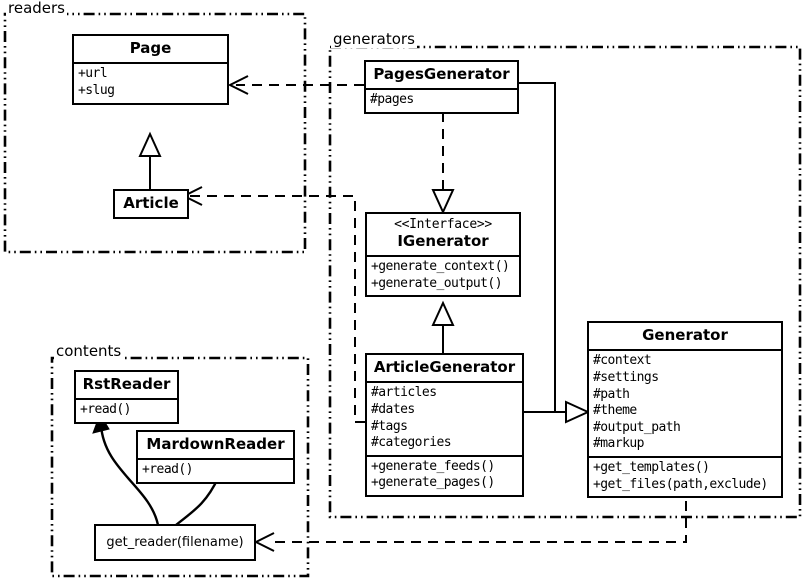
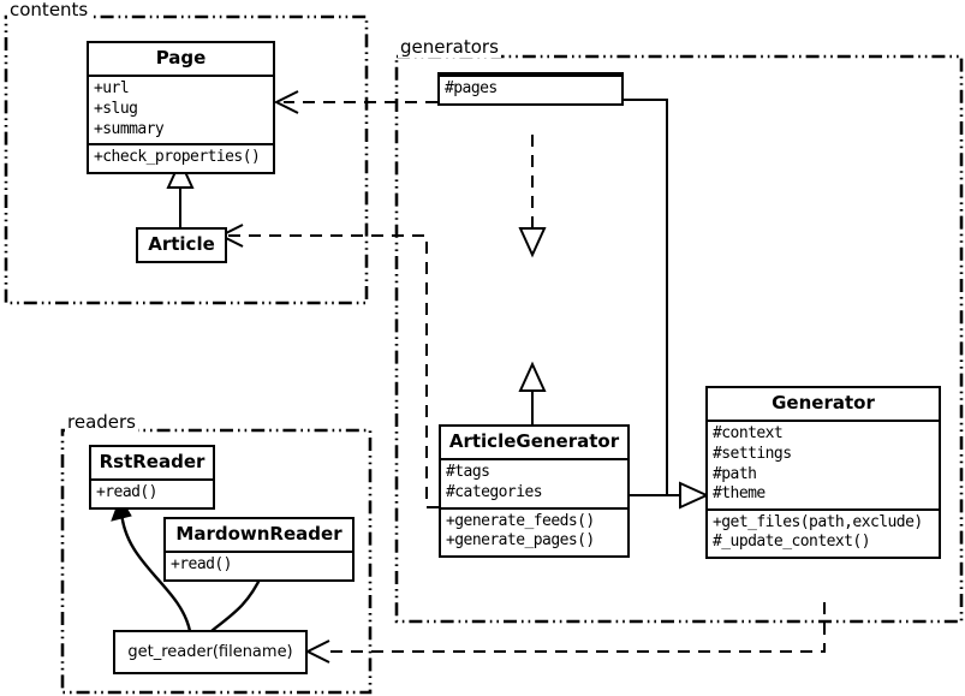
- readers
+ contents
  generators
- contents
+ readers
  Page
  +url
  +slug
+ +summary
+ +check_properties()
  Article
- PagesGenerator
  #pages
- <<Interface>>
- IGenerator
- +generate_context()
- +generate_output()
  ArticleGenerator
- #articles
- #dates
  #tags
  #categories
  +generate_feeds()
  +generate_pages()
  Generator
  #context
  #settings
  #path
  #theme
- #output_path
- #markup
- +get_templates()
  +get_files(path,exclude)
+ #_update_context()
  RstReader
  +read()
  MardownReader
  +read()
  get_reader(filename)
